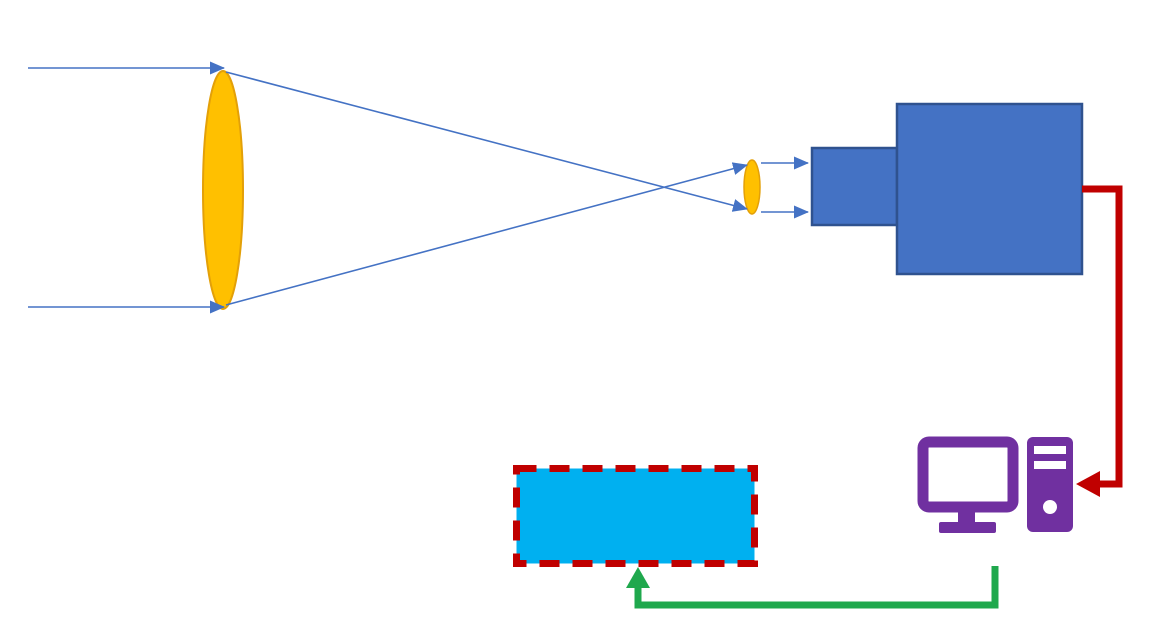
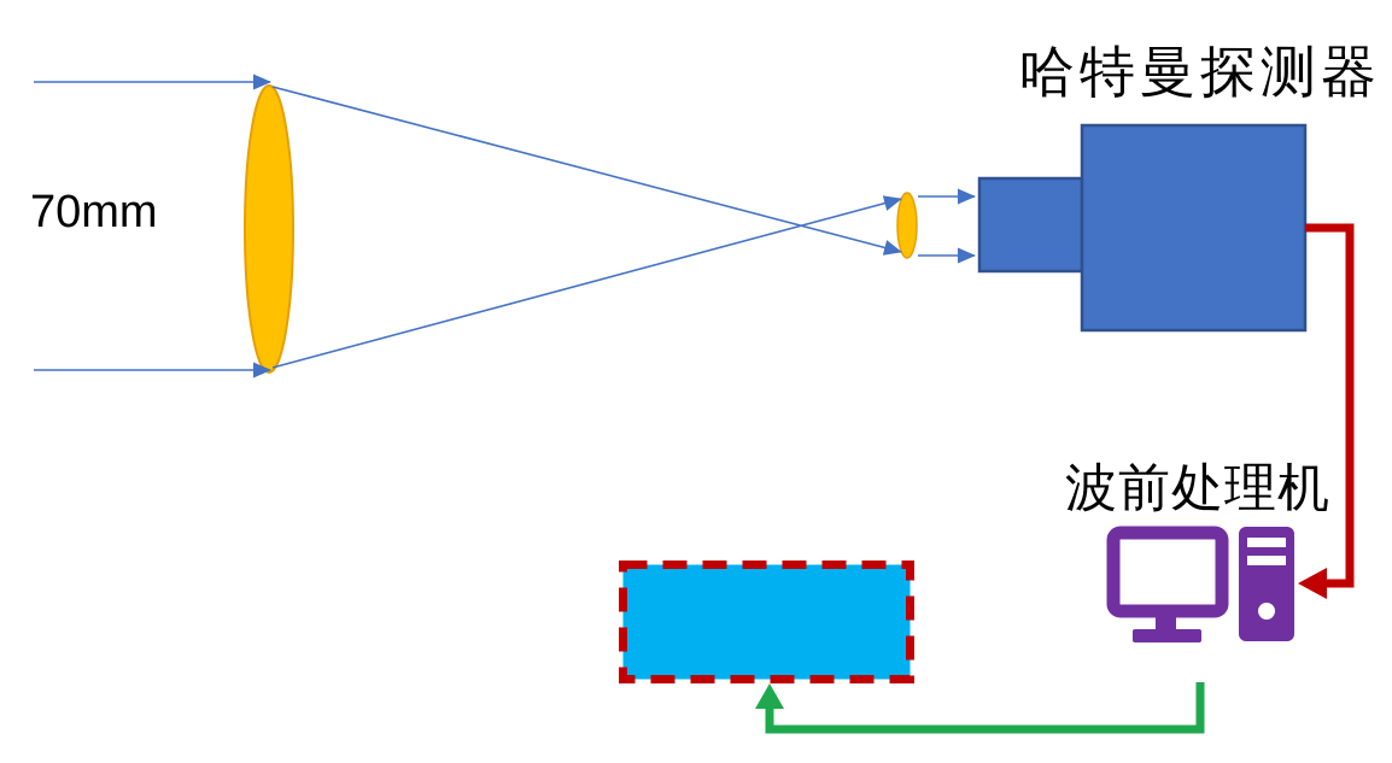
+ 70mm
+ 哈特曼探测器
+ 波前处理机
